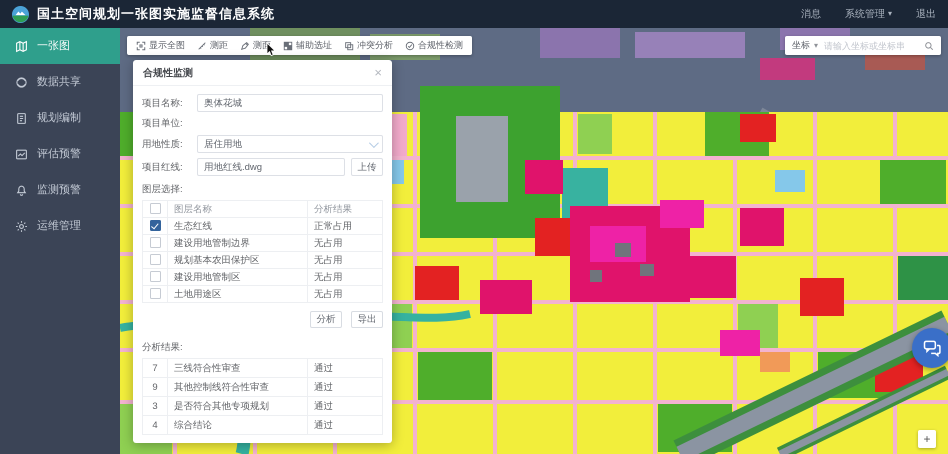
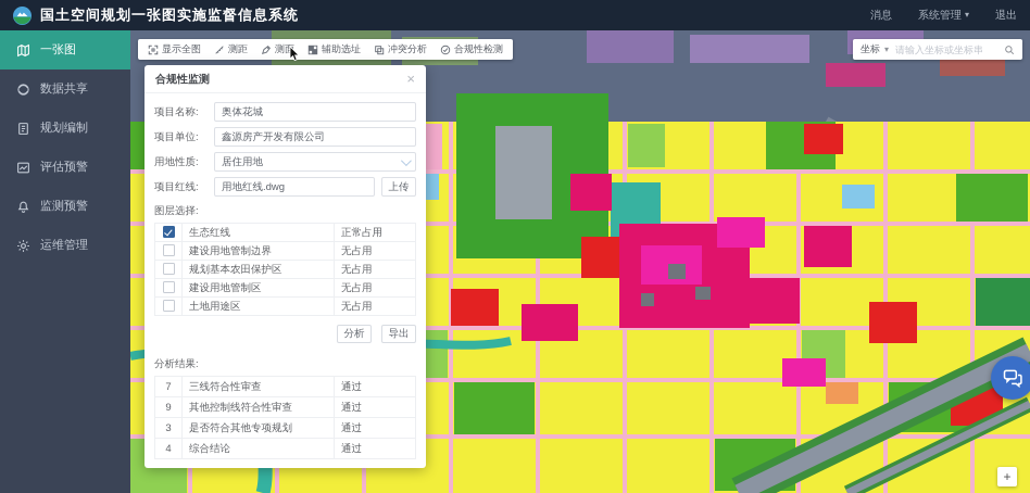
  国土空间规划一张图实施监督信息系统
  消息
  系统管理
  ▾
  退出
  一张图
  数据共享
  规划编制
  评估预警
  监测预警
  运维管理
  显示全图
  测距
  测面
  辅助选址
  冲突分析
  合规性检测
  坐标
  ▾
  请输入坐标或坐标串
  合规性监测
  ×
  项目名称:
  奥体花城
  项目单位:
+ 鑫源房产开发有限公司
  用地性质:
  居住用地
  项目红线:
  用地红线.dwg
  上传
  图层选择:
- 	图层名称	分析结果
  	生态红线	正常占用
  	建设用地管制边界	无占用
  	规划基本农田保护区	无占用
  	建设用地管制区	无占用
  	土地用途区	无占用
  分析
  导出
  分析结果:
  7	三线符合性审查	通过
  9	其他控制线符合性审查	通过
  3	是否符合其他专项规划	通过
  4	综合结论	通过
  +
